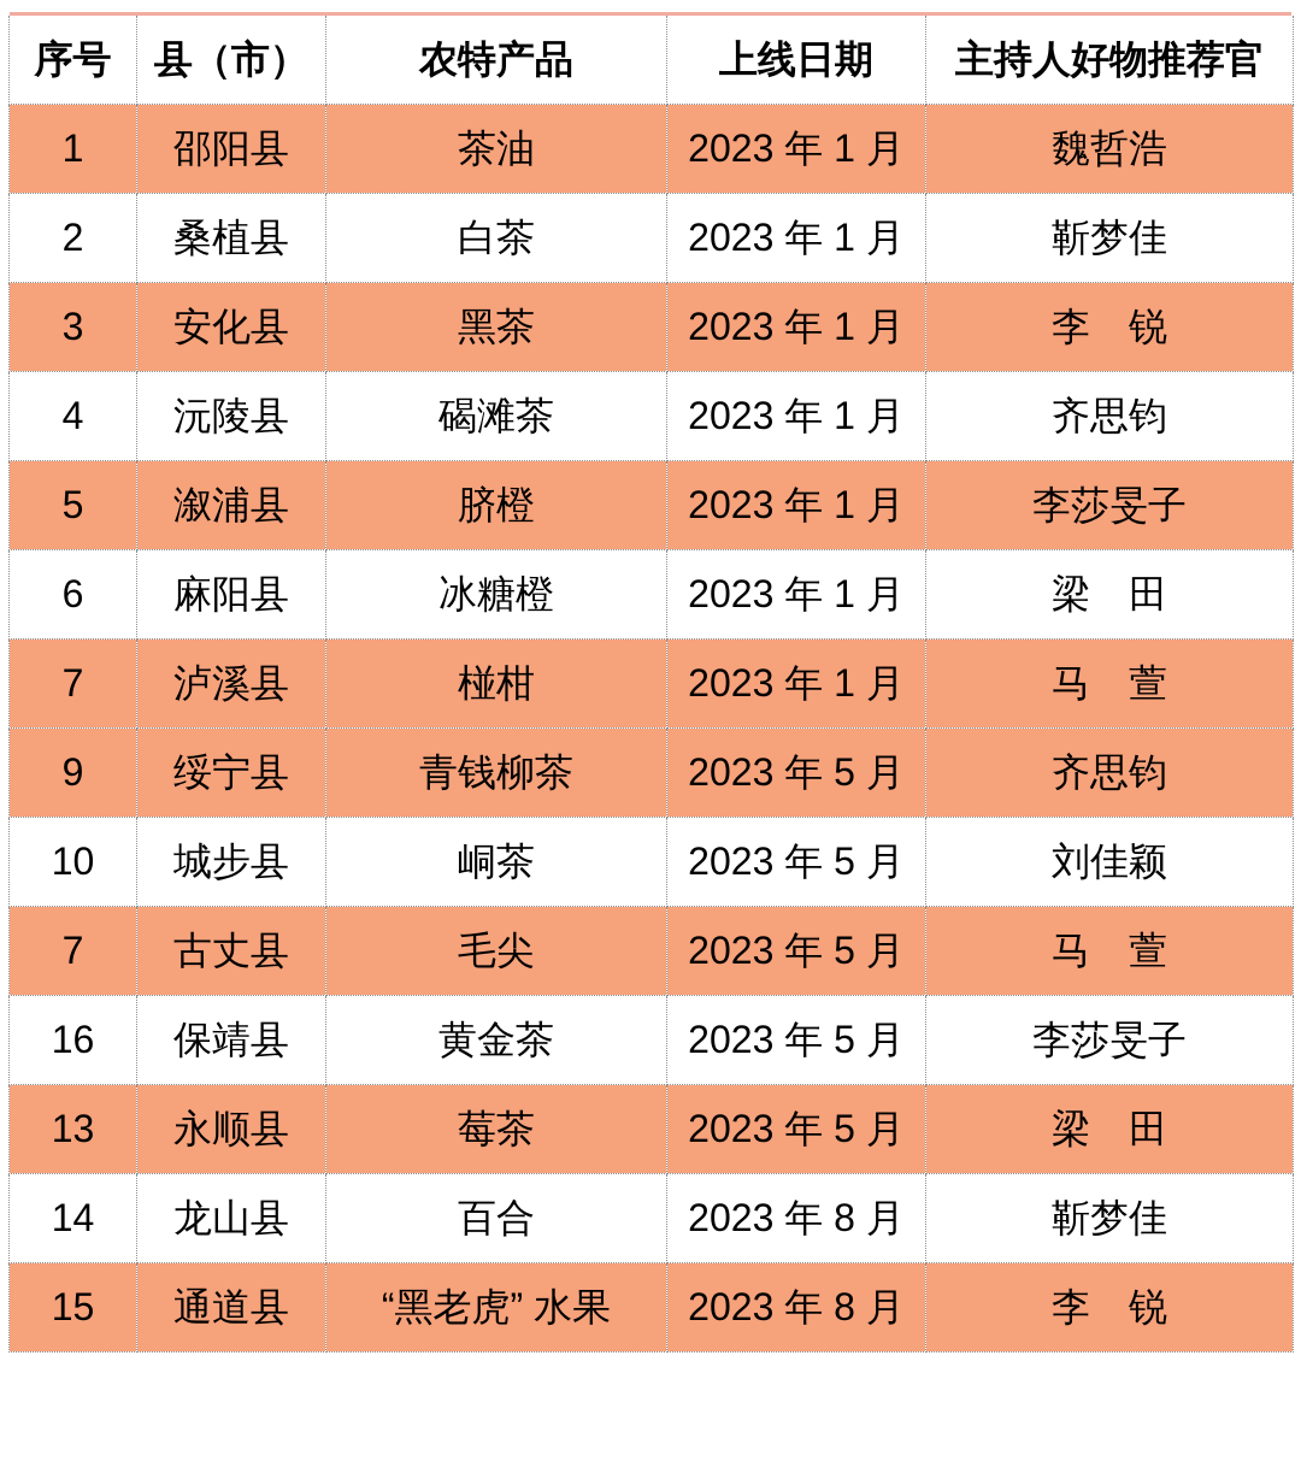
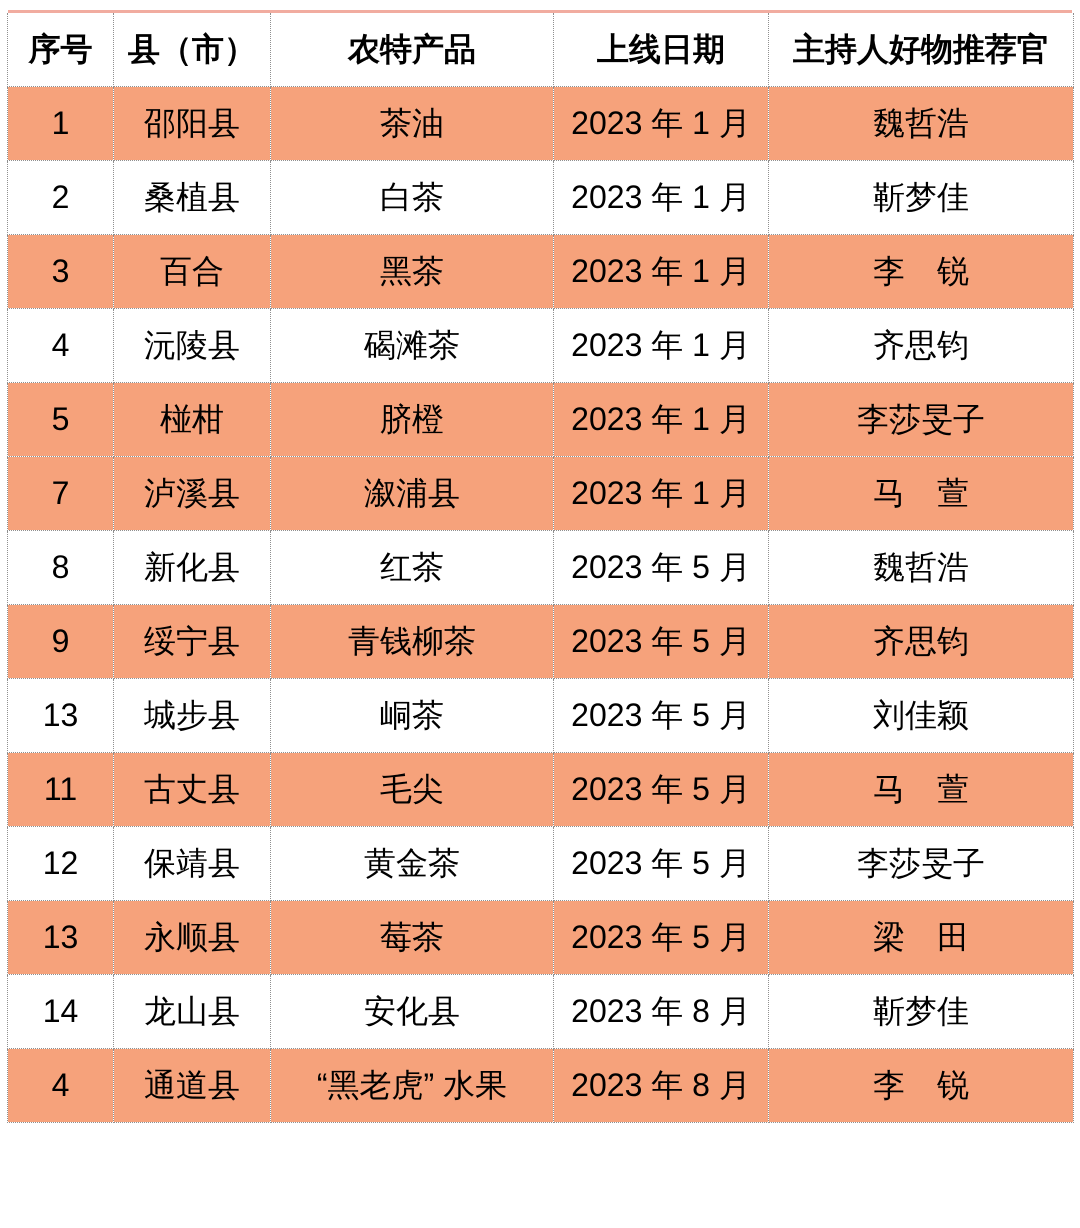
  序号	县（市）	农特产品	上线日期	主持人好物推荐官
  1	邵阳县	茶油	2023 年 1 月	魏哲浩
  2	桑植县	白茶	2023 年 1 月	靳梦佳
- 3	安化县	黑茶	2023 年 1 月	李 锐
+ 3	百合	黑茶	2023 年 1 月	李 锐
  4	沅陵县	碣滩茶	2023 年 1 月	齐思钧
- 5	溆浦县	脐橙	2023 年 1 月	李莎旻子
+ 5	椪柑	脐橙	2023 年 1 月	李莎旻子
- 6	麻阳县	冰糖橙	2023 年 1 月	梁 田
- 7	泸溪县	椪柑	2023 年 1 月	马 萱
+ 7	泸溪县	溆浦县	2023 年 1 月	马 萱
+ 8	新化县	红茶	2023 年 5 月	魏哲浩
  9	绥宁县	青钱柳茶	2023 年 5 月	齐思钧
- 10	城步县	峒茶	2023 年 5 月	刘佳颖
+ 13	城步县	峒茶	2023 年 5 月	刘佳颖
- 7	古丈县	毛尖	2023 年 5 月	马 萱
+ 11	古丈县	毛尖	2023 年 5 月	马 萱
- 16	保靖县	黄金茶	2023 年 5 月	李莎旻子
+ 12	保靖县	黄金茶	2023 年 5 月	李莎旻子
  13	永顺县	莓茶	2023 年 5 月	梁 田
- 14	龙山县	百合	2023 年 8 月	靳梦佳
+ 14	龙山县	安化县	2023 年 8 月	靳梦佳
- 15	通道县	“黑老虎” 水果	2023 年 8 月	李 锐
+ 4	通道县	“黑老虎” 水果	2023 年 8 月	李 锐
